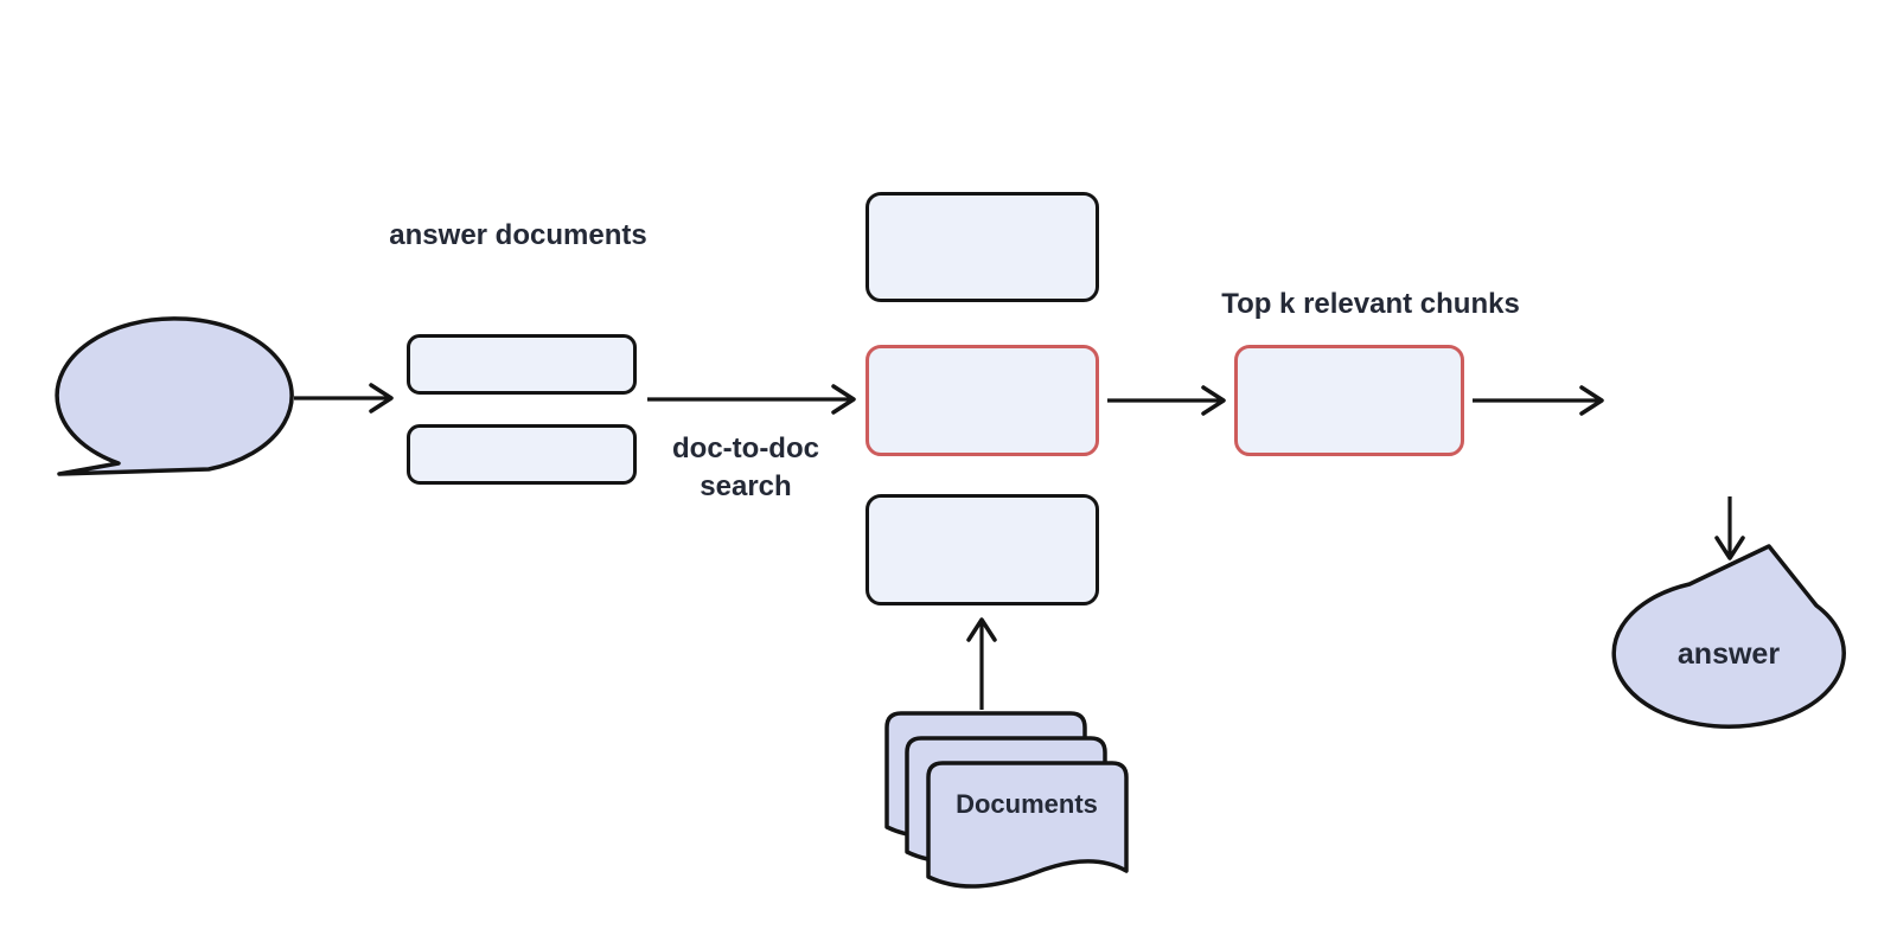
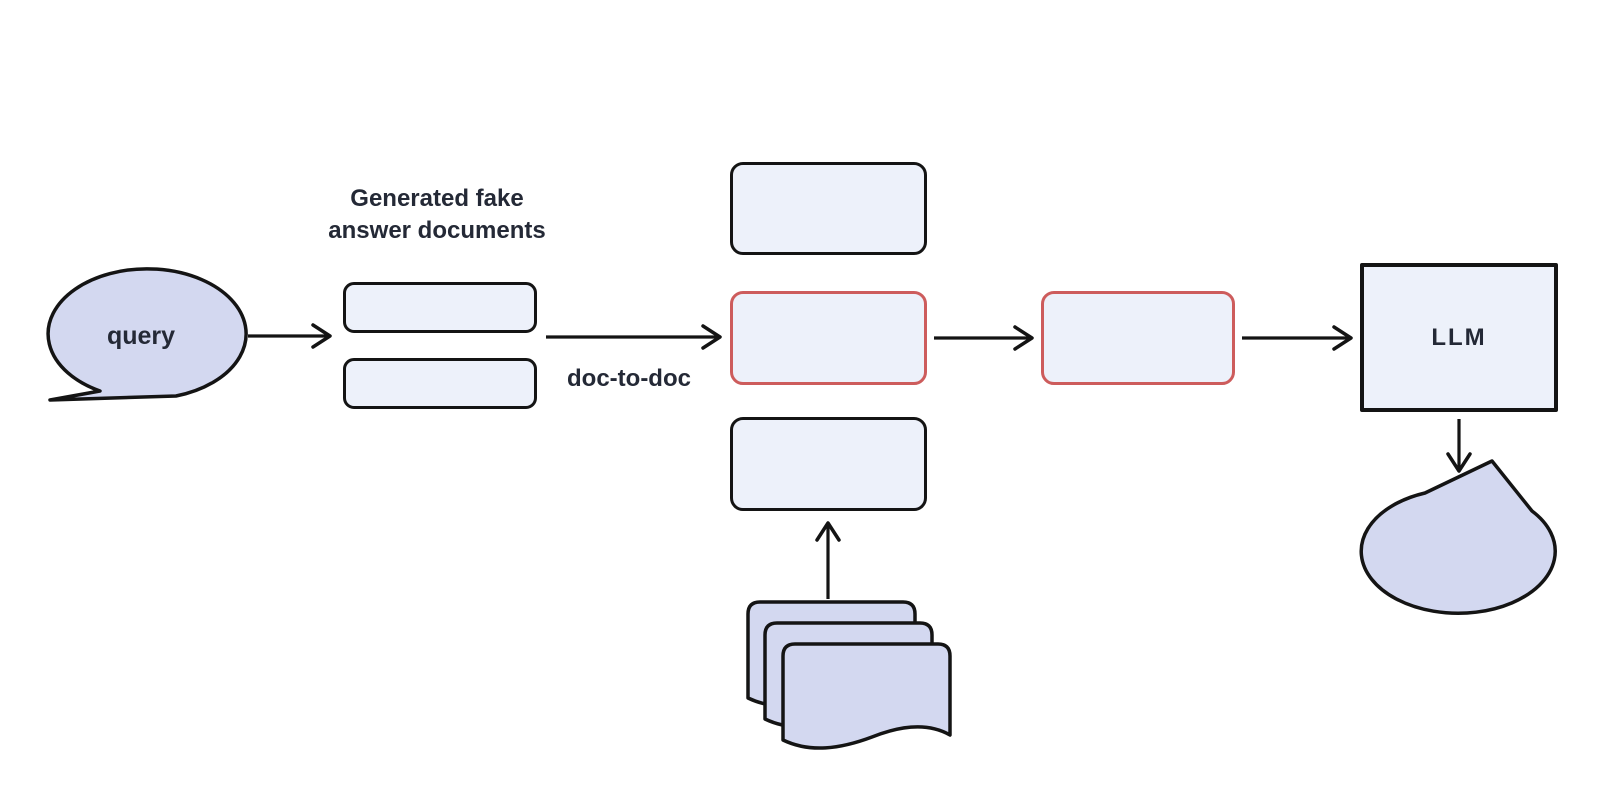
+ LLM
+ query
+ Generated fake
  answer documents
  doc-to-doc
- search
- Top k relevant chunks
- Documents
- answer
